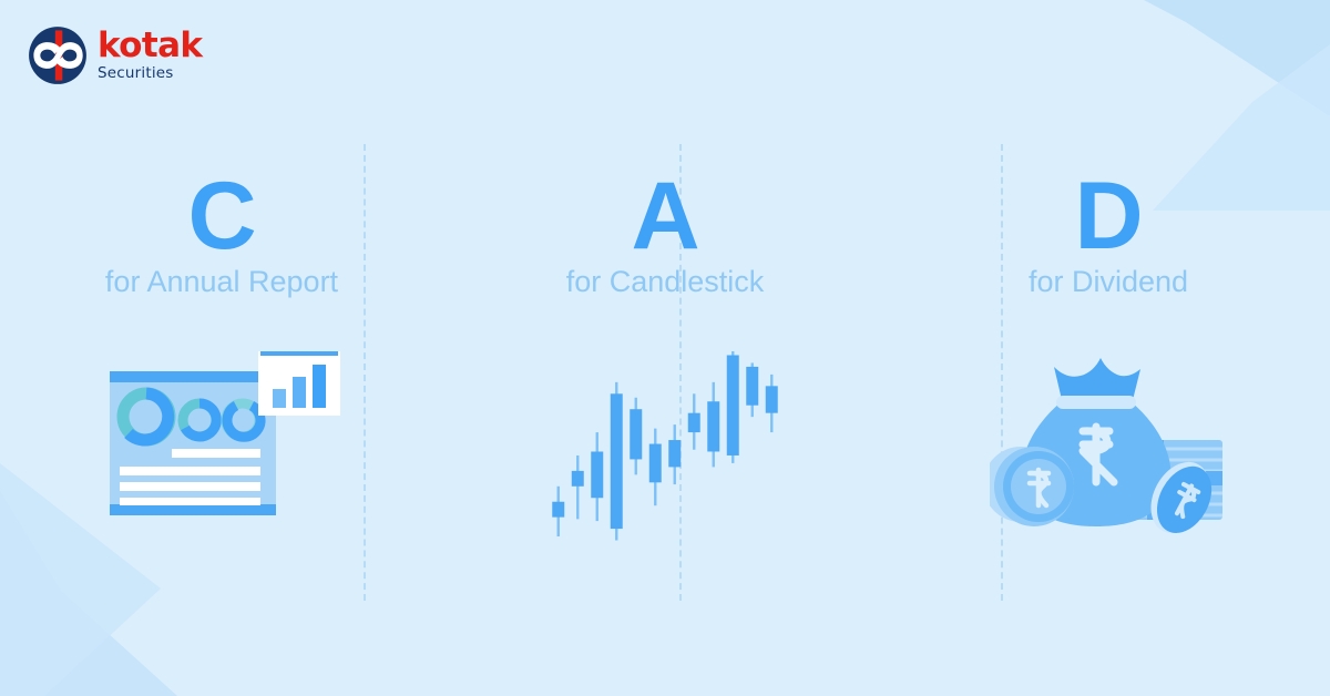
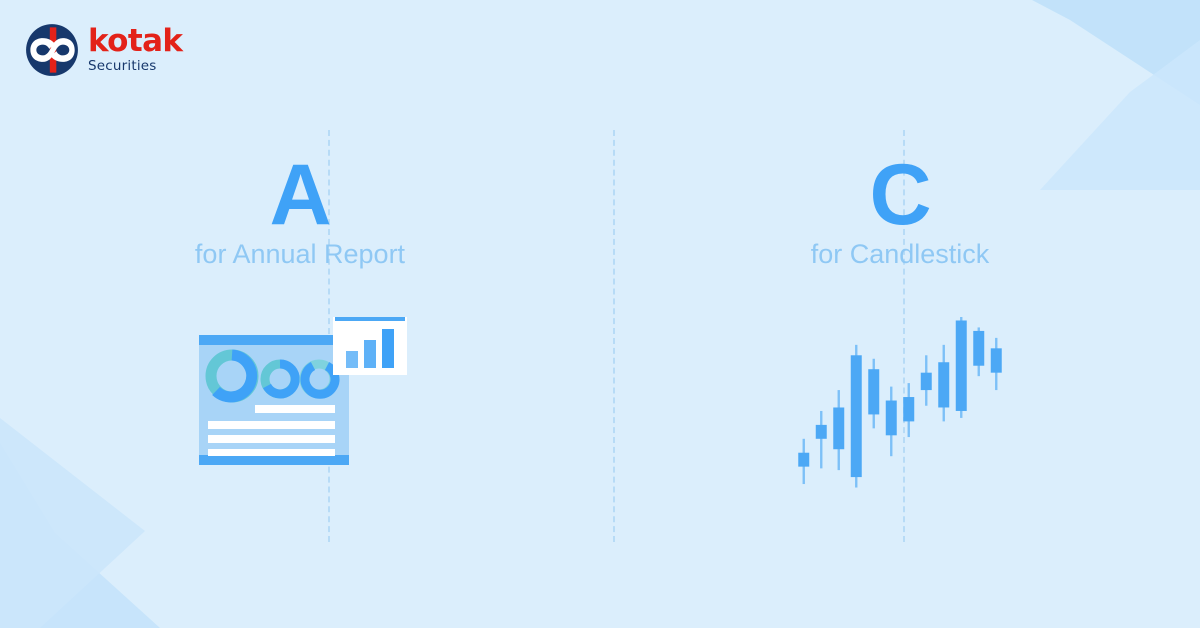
  kotak
  Securities
- C
+ A
  for Annual Report
- A
+ C
  for Candlestick
- D
- for Dividend
